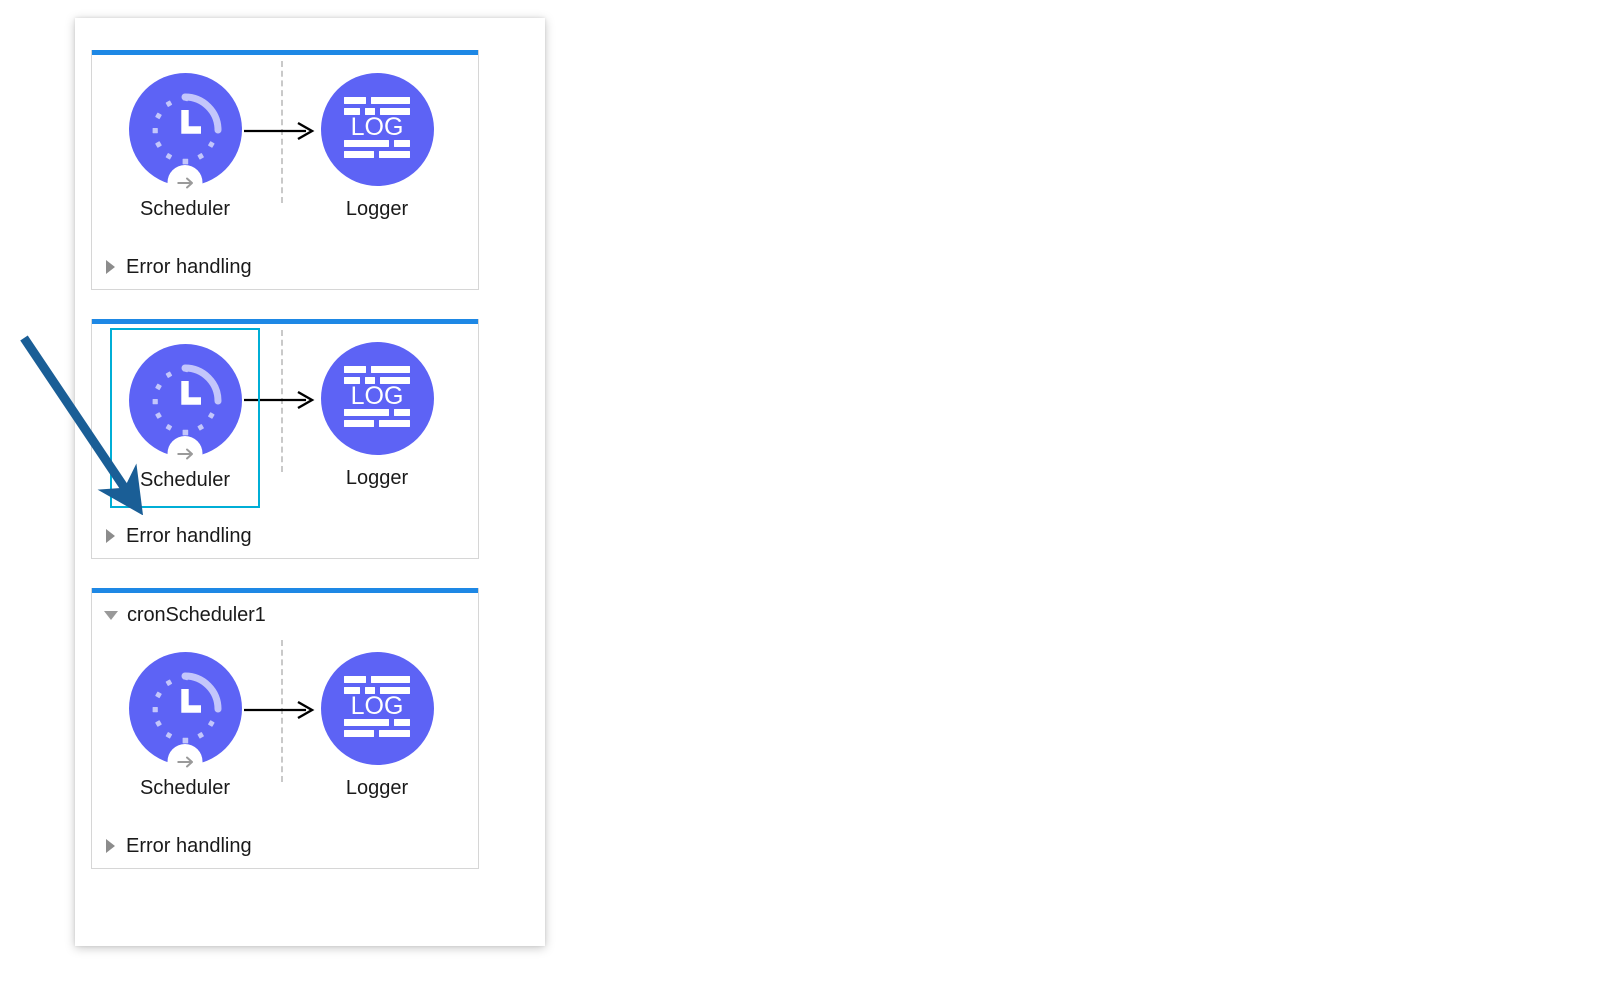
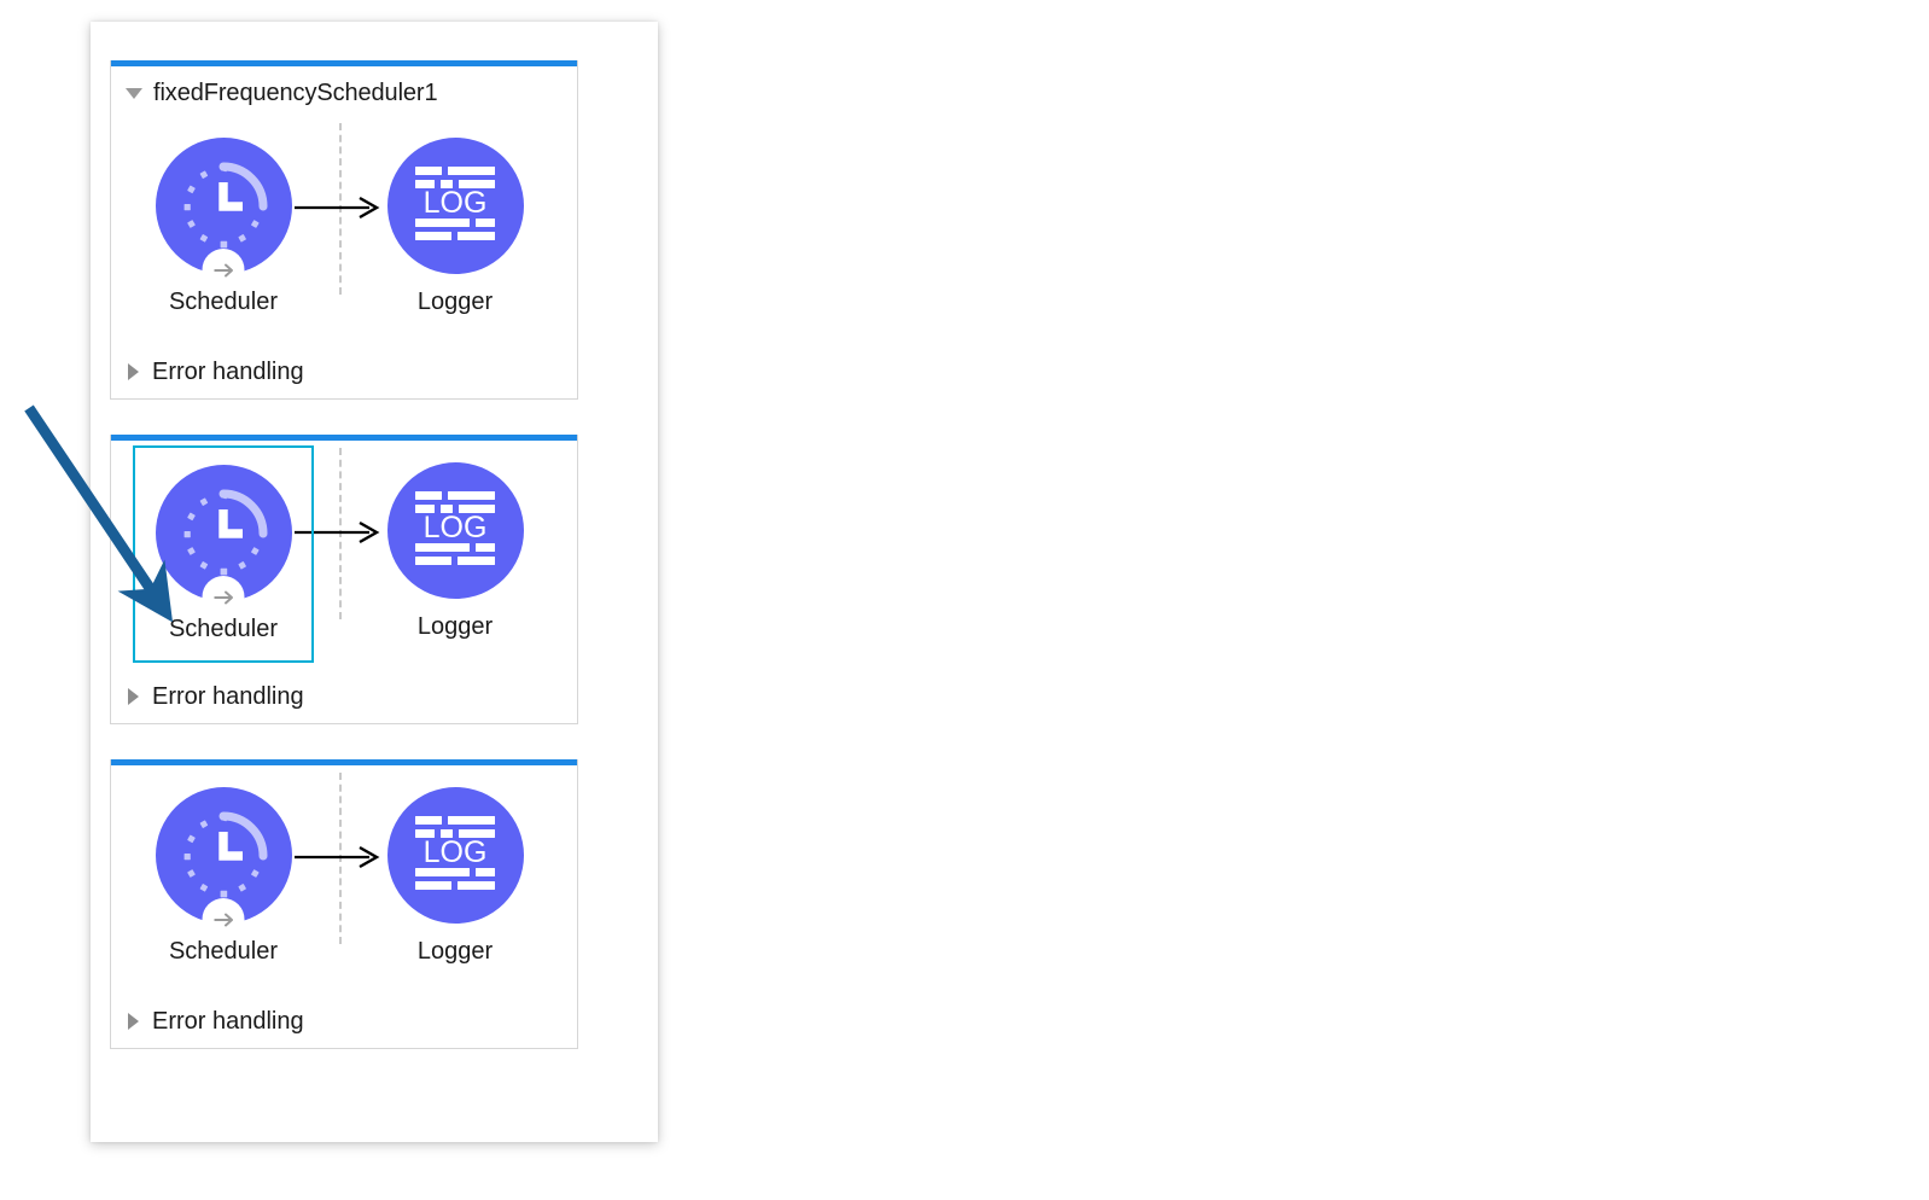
+ fixedFrequencyScheduler1
  Scheduler
  LOG
  Logger
  Error handling
  Scheduler
  LOG
  Logger
  Error handling
- cronScheduler1
  Scheduler
  LOG
  Logger
  Error handling
